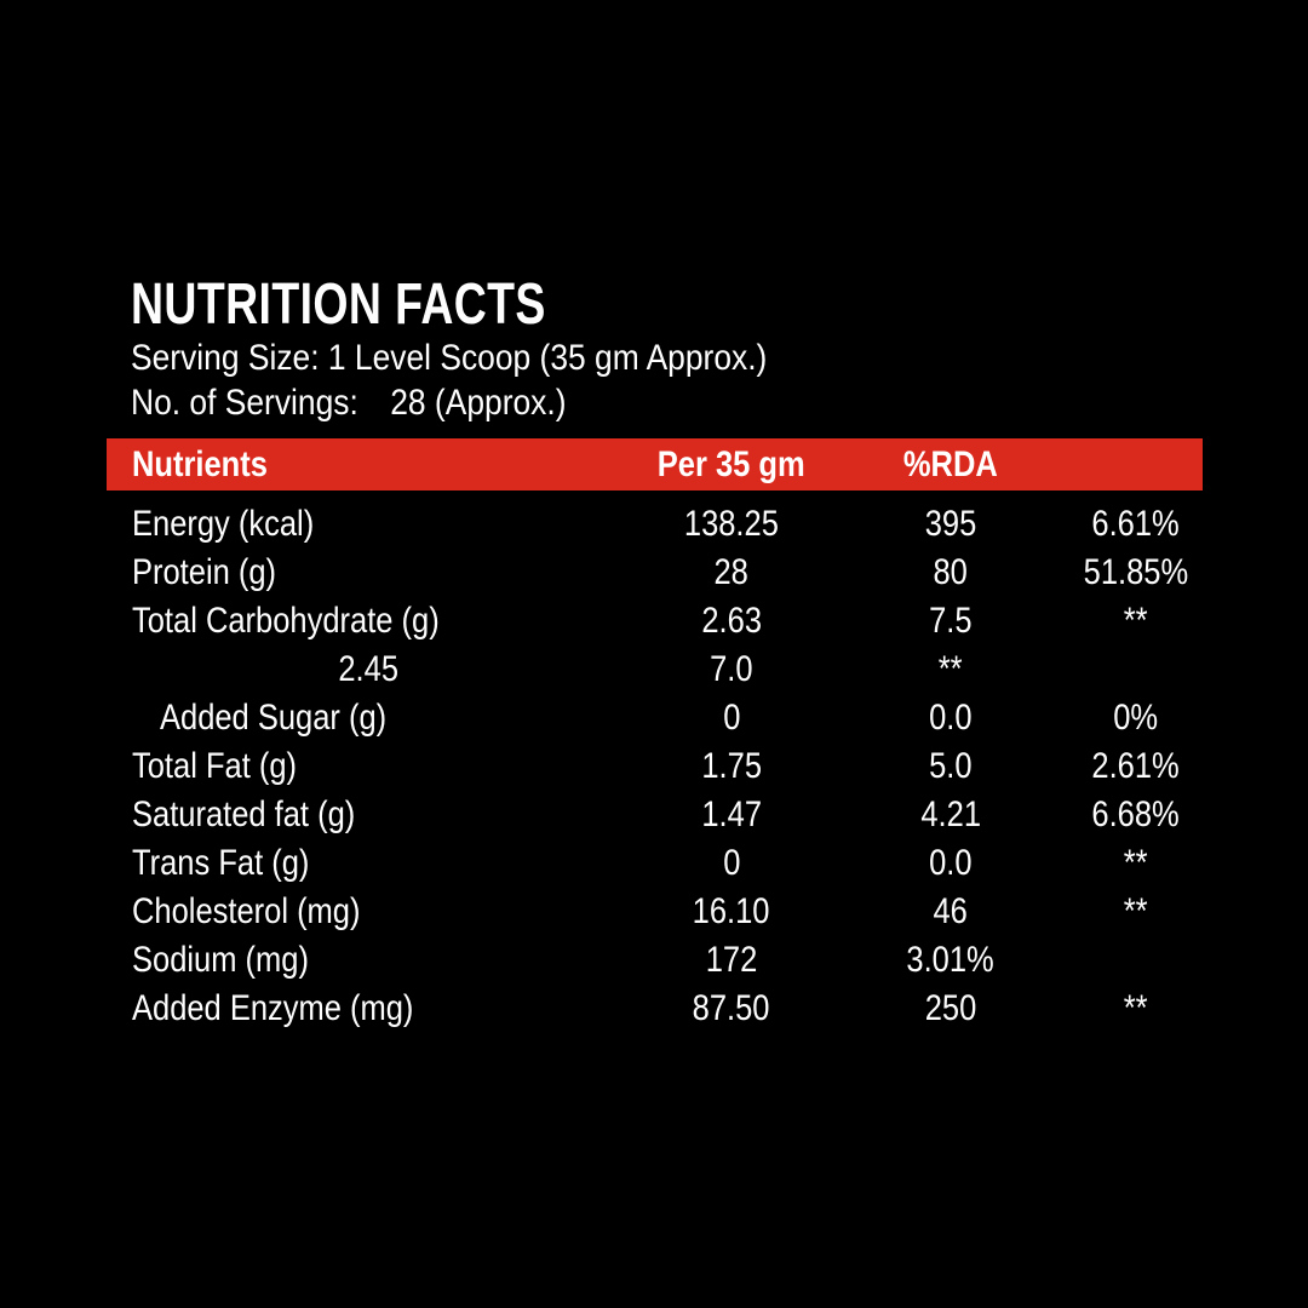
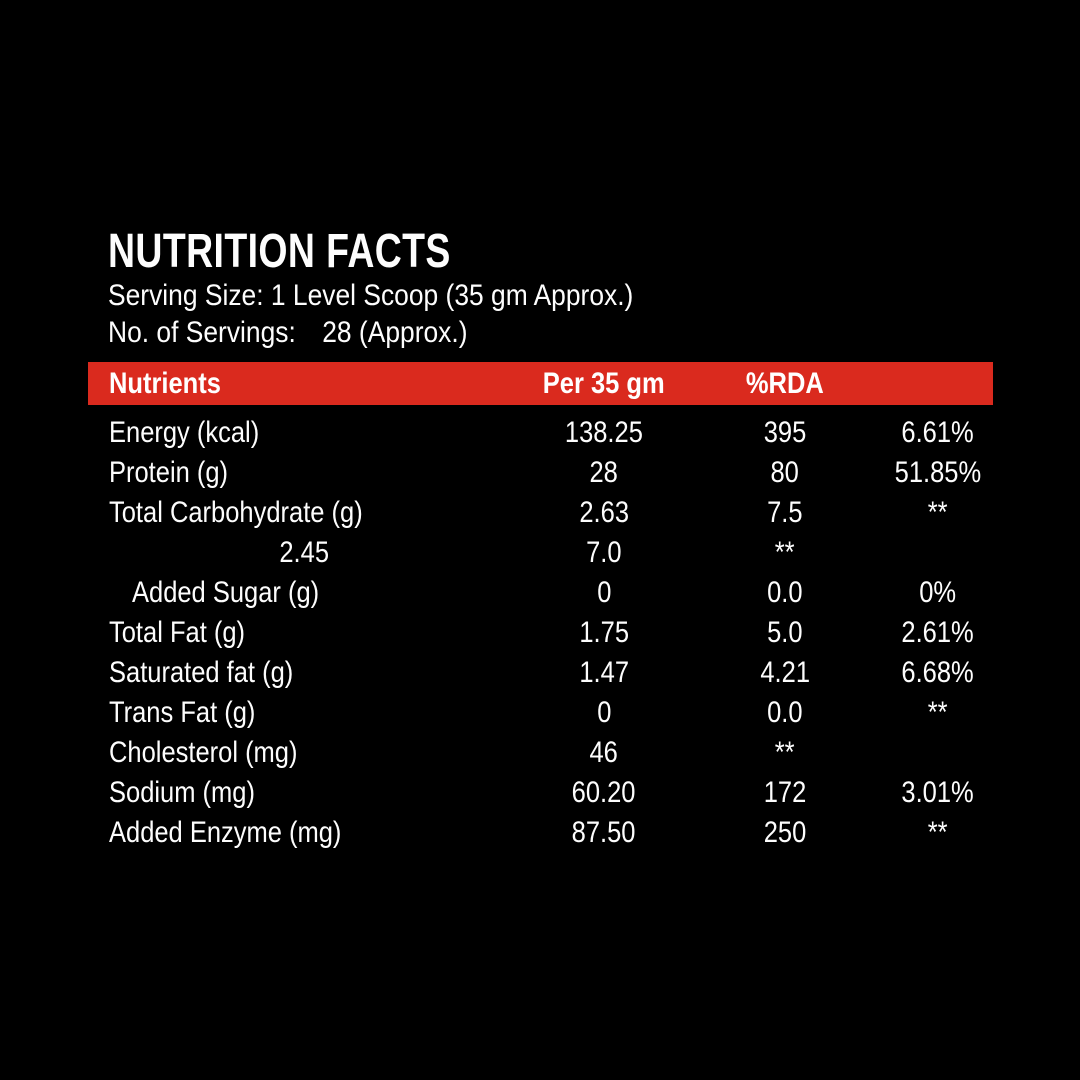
  NUTRITION FACTS
  Serving Size: 1 Level Scoop (35 gm Approx.)
  No. of Servings: 28 (Approx.)
  Nutrients
  Per 35 gm
  %RDA
  Energy (kcal)
  138.25
  395
  6.61%
  Protein (g)
  28
  80
  51.85%
  Total Carbohydrate (g)
  2.63
  7.5
  **
  2.45
  7.0
  **
  Added Sugar (g)
  0
  0.0
  0%
  Total Fat (g)
  1.75
  5.0
  2.61%
  Saturated fat (g)
  1.47
  4.21
  6.68%
  Trans Fat (g)
  0
  0.0
  **
  Cholesterol (mg)
- 16.10
  46
  **
  Sodium (mg)
+ 60.20
  172
  3.01%
  Added Enzyme (mg)
  87.50
  250
  **
